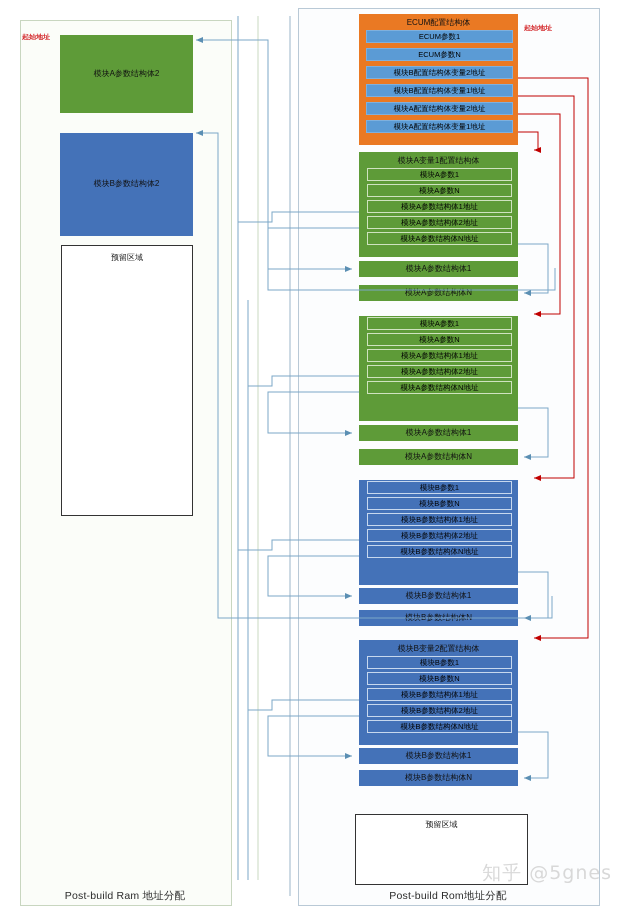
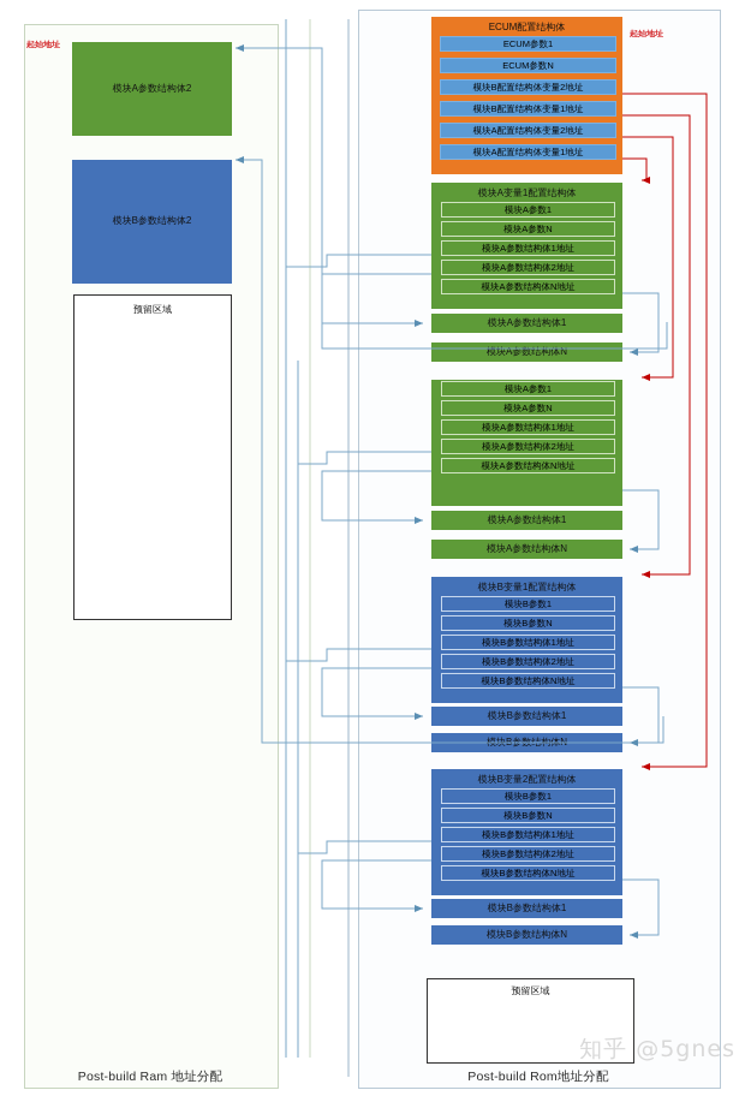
  模块A参数结构体2
  模块B参数结构体2
  预留区域
  Post-build Ram 地址分配
  ECUM配置结构体
  ECUM参数1
  ECUM参数N
  模块B配置结构体变量2地址
  模块B配置结构体变量1地址
  模块A配置结构体变量2地址
  模块A配置结构体变量1地址
  模块A变量1配置结构体
  模块A参数1
  模块A参数N
  模块A参数结构体1地址
  模块A参数结构体2地址
  模块A参数结构体N地址
  模块A参数结构体1
  模块A参数结构体N
  模块A参数1
  模块A参数N
  模块A参数结构体1地址
  模块A参数结构体2地址
  模块A参数结构体N地址
  模块A参数结构体1
  模块A参数结构体N
+ 模块B变量1配置结构体
  模块B参数1
  模块B参数N
  模块B参数结构体1地址
  模块B参数结构体2地址
  模块B参数结构体N地址
  模块B参数结构体1
  模块B参数结构体N
  模块B变量2配置结构体
  模块B参数1
  模块B参数N
  模块B参数结构体1地址
  模块B参数结构体2地址
  模块B参数结构体N地址
  模块B参数结构体1
  模块B参数结构体N
  预留区域
  Post-build Rom地址分配
  知乎 @5gnes
